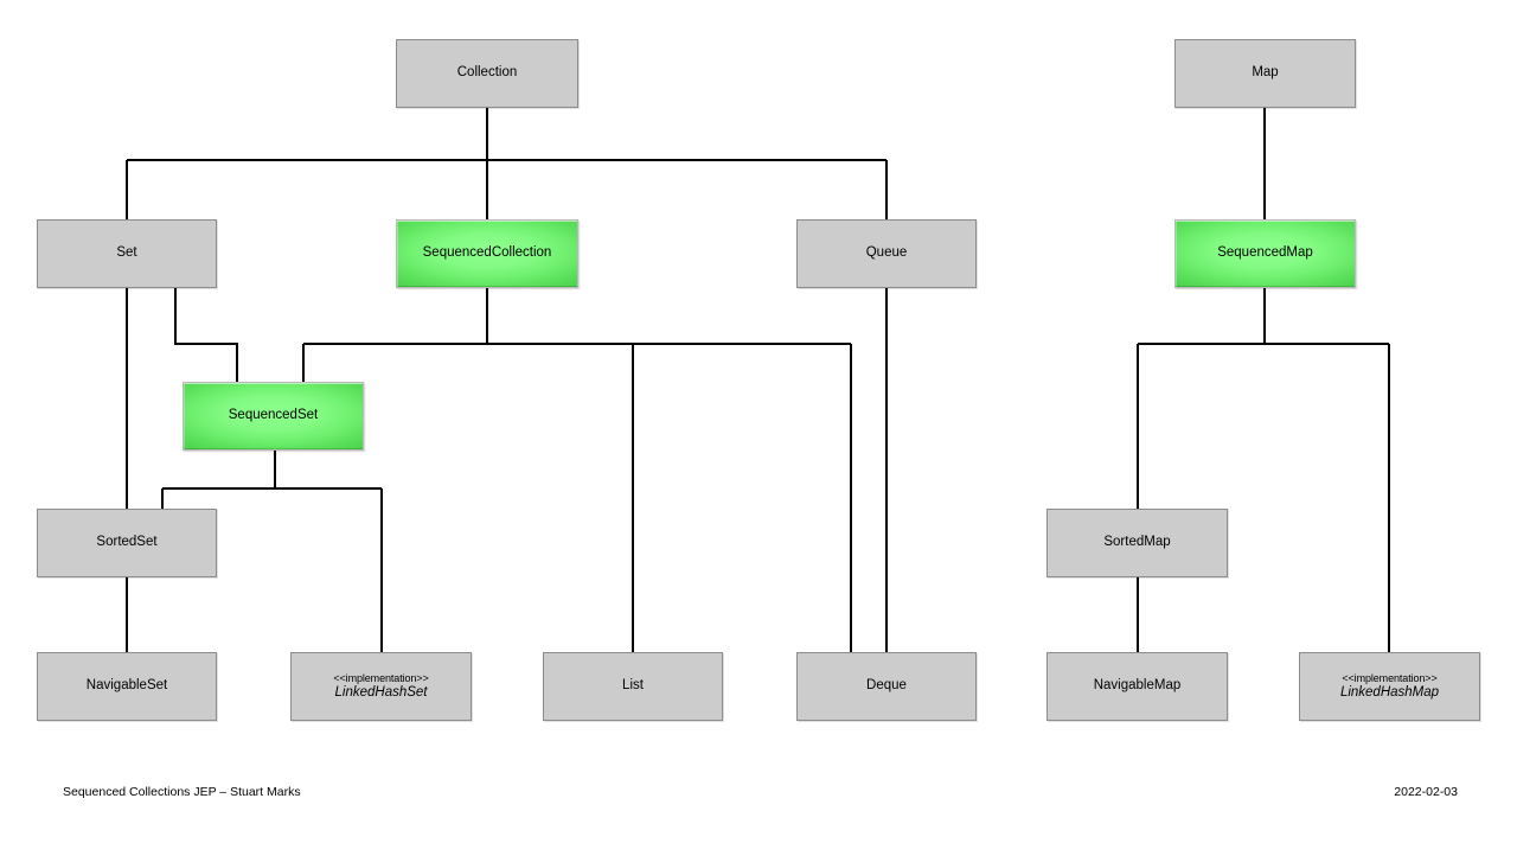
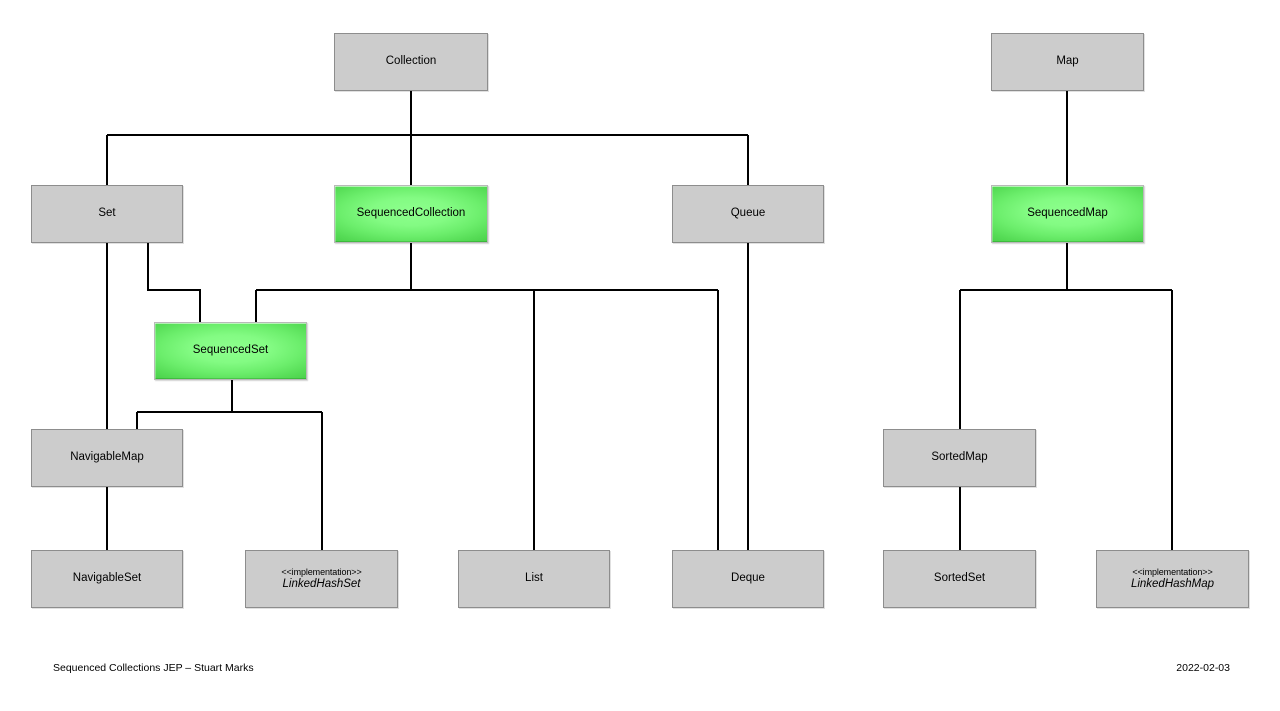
  Collection
  Map
  Set
  SequencedCollection
  Queue
  SequencedMap
  SequencedSet
- SortedSet
+ NavigableMap
  SortedMap
  NavigableSet
  <<implementation>>
  LinkedHashSet
  List
  Deque
- NavigableMap
+ SortedSet
  <<implementation>>
  LinkedHashMap
  Sequenced Collections JEP – Stuart Marks
  2022-02-03
